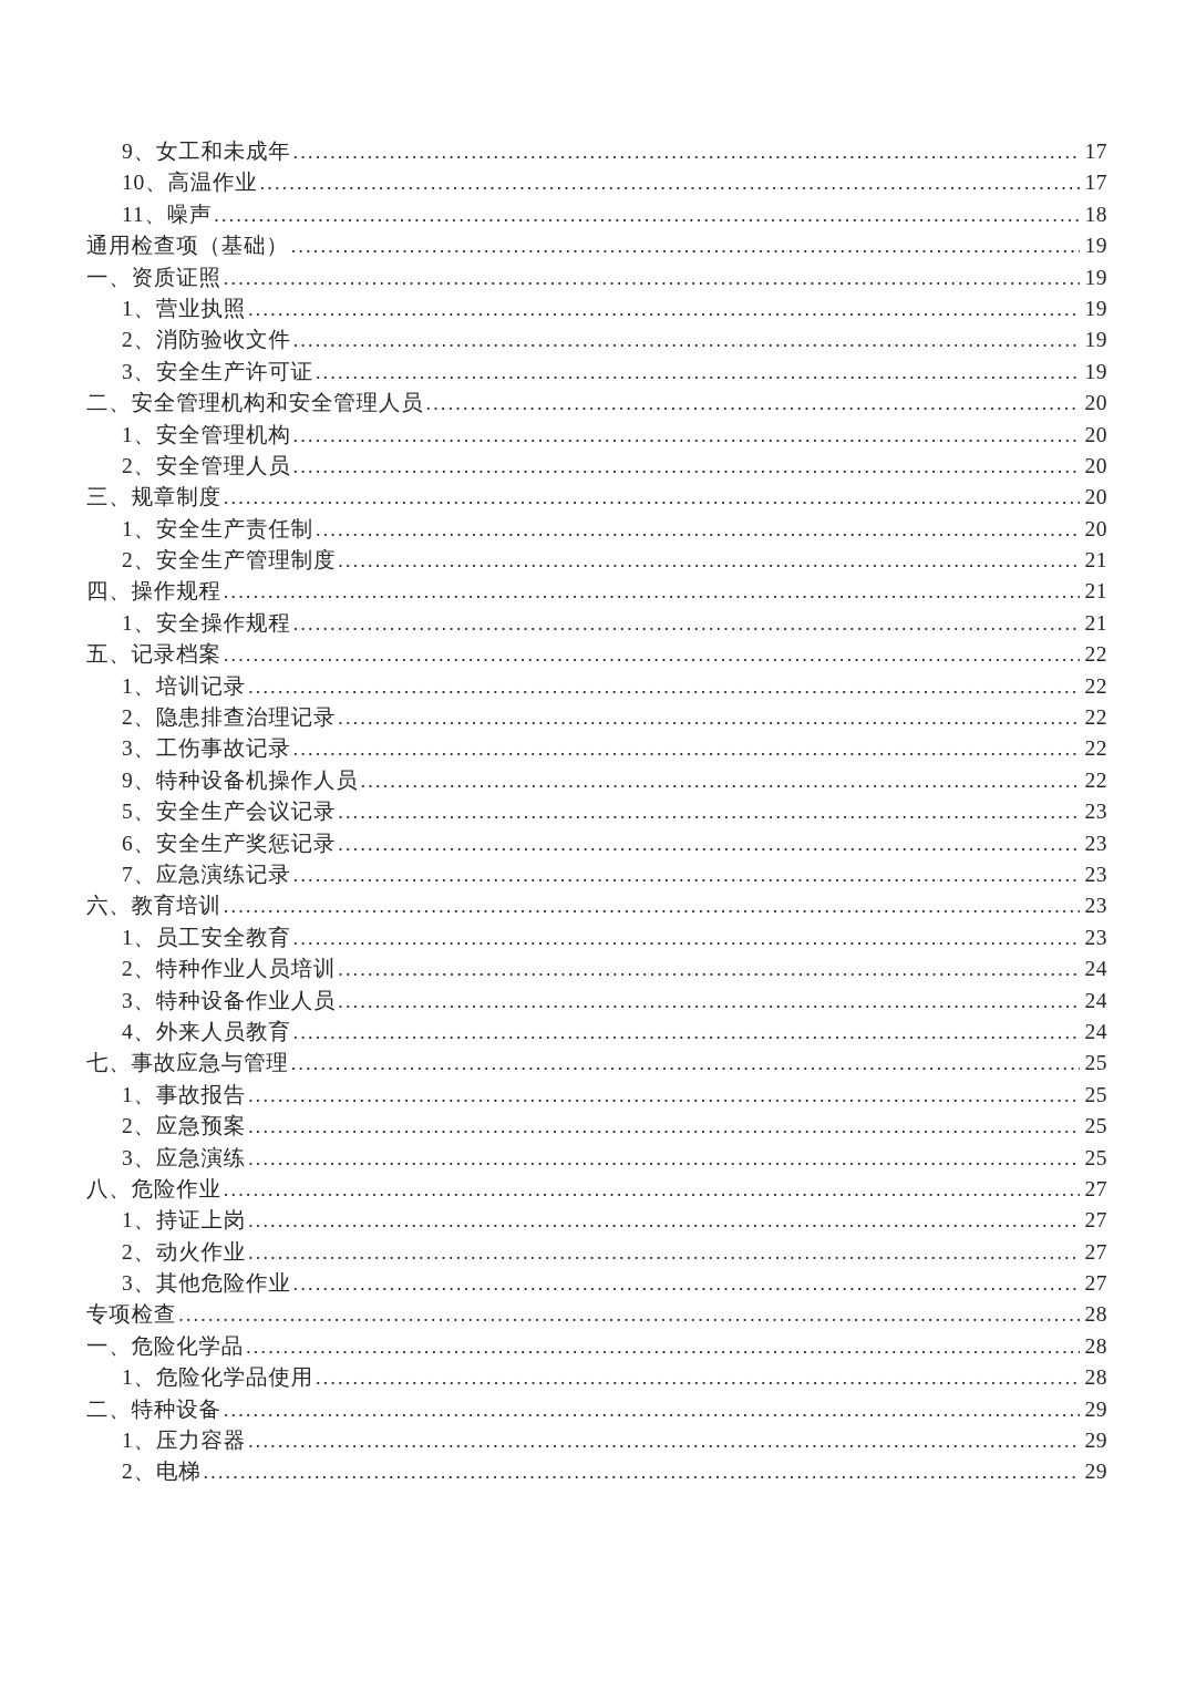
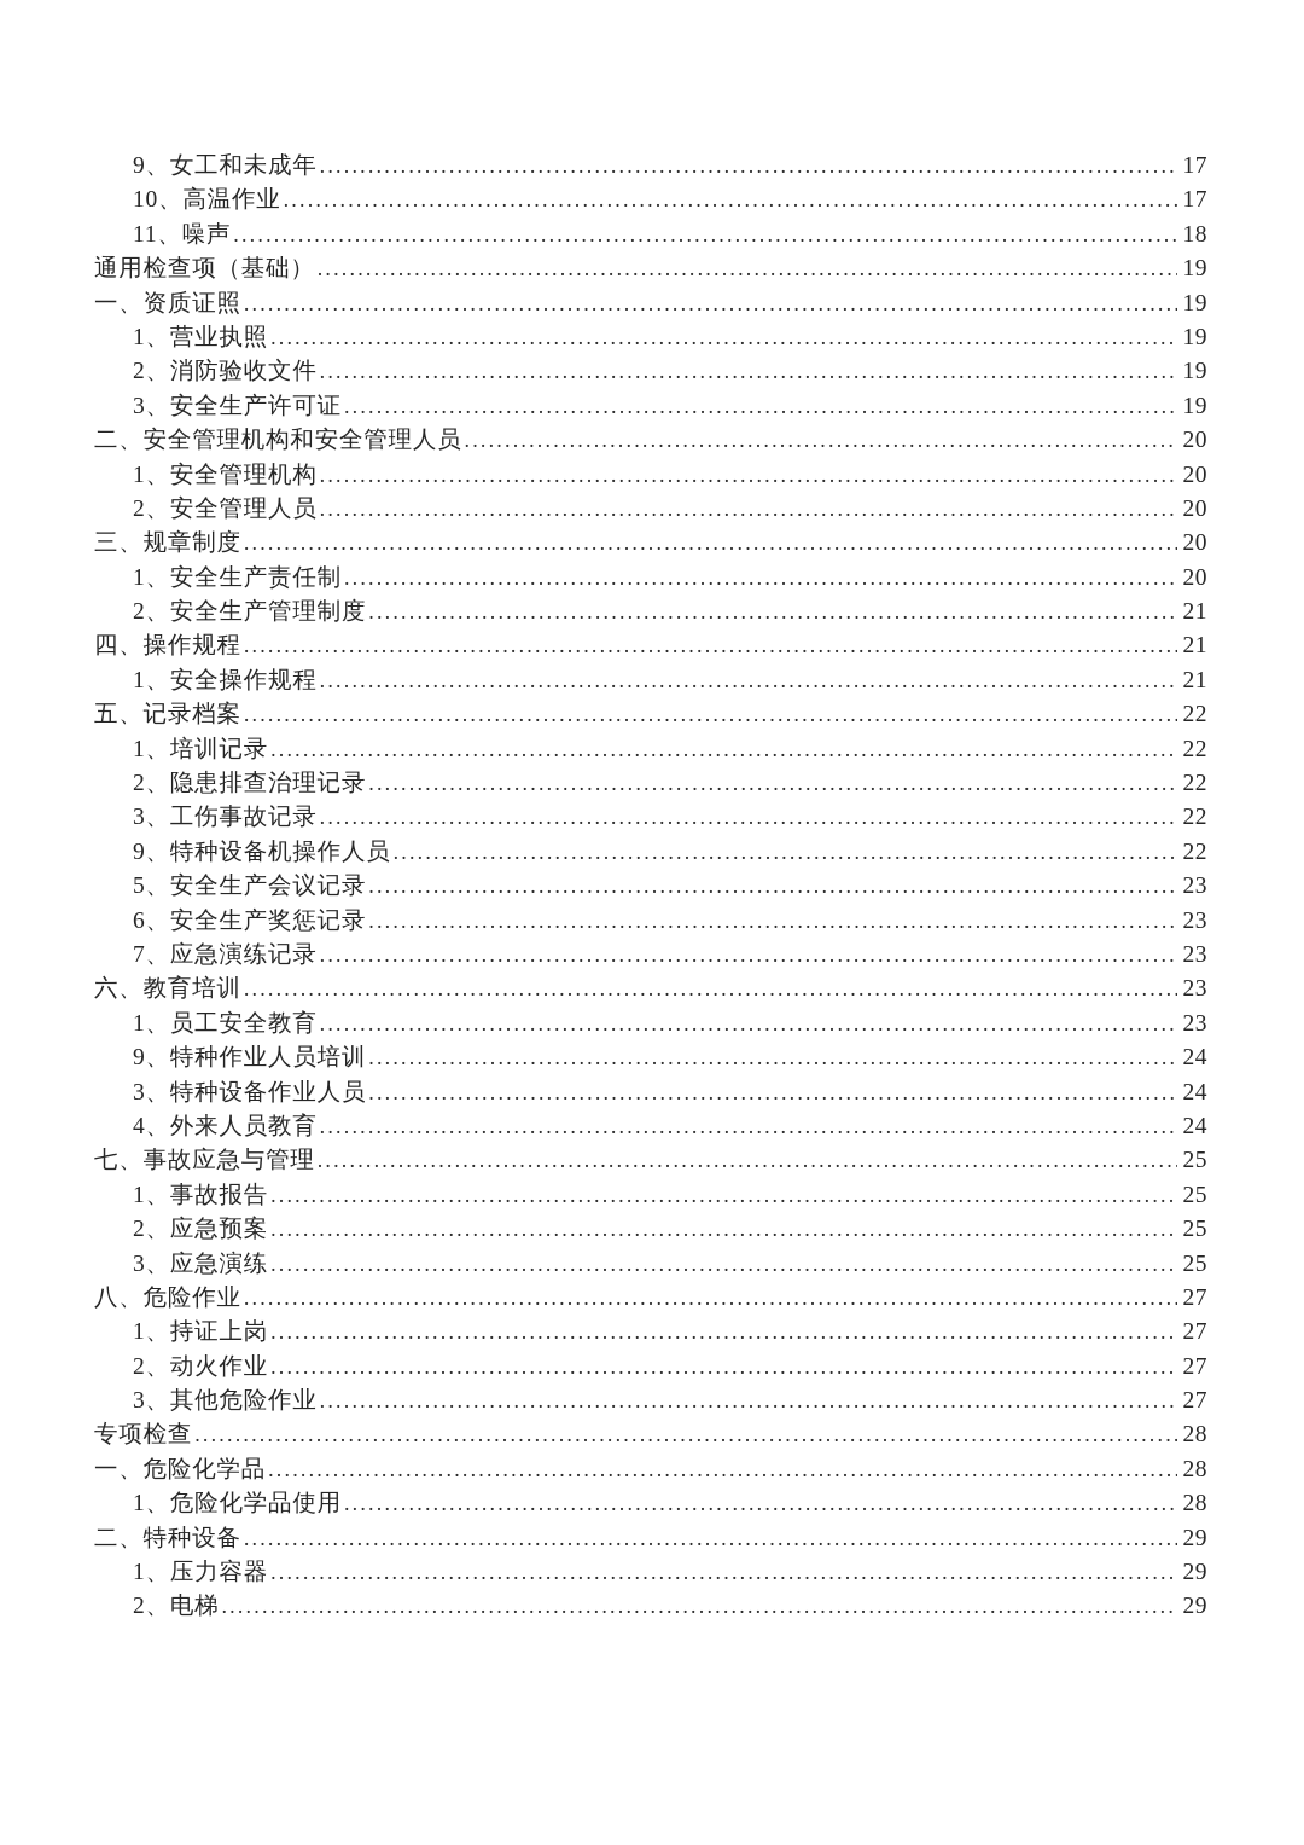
  9、女工和未成年
  17
  10、高温作业
  17
  11、噪声
  18
  通用检查项（基础）
  19
  一、资质证照
  19
  1、营业执照
  19
  2、消防验收文件
  19
  3、安全生产许可证
  19
  二、安全管理机构和安全管理人员
  20
  1、安全管理机构
  20
  2、安全管理人员
  20
  三、规章制度
  20
  1、安全生产责任制
  20
  2、安全生产管理制度
  21
  四、操作规程
  21
  1、安全操作规程
  21
  五、记录档案
  22
  1、培训记录
  22
  2、隐患排查治理记录
  22
  3、工伤事故记录
  22
  9、特种设备机操作人员
  22
  5、安全生产会议记录
  23
  6、安全生产奖惩记录
  23
  7、应急演练记录
  23
  六、教育培训
  23
  1、员工安全教育
  23
- 2、特种作业人员培训
+ 9、特种作业人员培训
  24
  3、特种设备作业人员
  24
  4、外来人员教育
  24
  七、事故应急与管理
  25
  1、事故报告
  25
  2、应急预案
  25
  3、应急演练
  25
  八、危险作业
  27
  1、持证上岗
  27
  2、动火作业
  27
  3、其他危险作业
  27
  专项检查
  28
  一、危险化学品
  28
  1、危险化学品使用
  28
  二、特种设备
  29
  1、压力容器
  29
  2、电梯
  29
